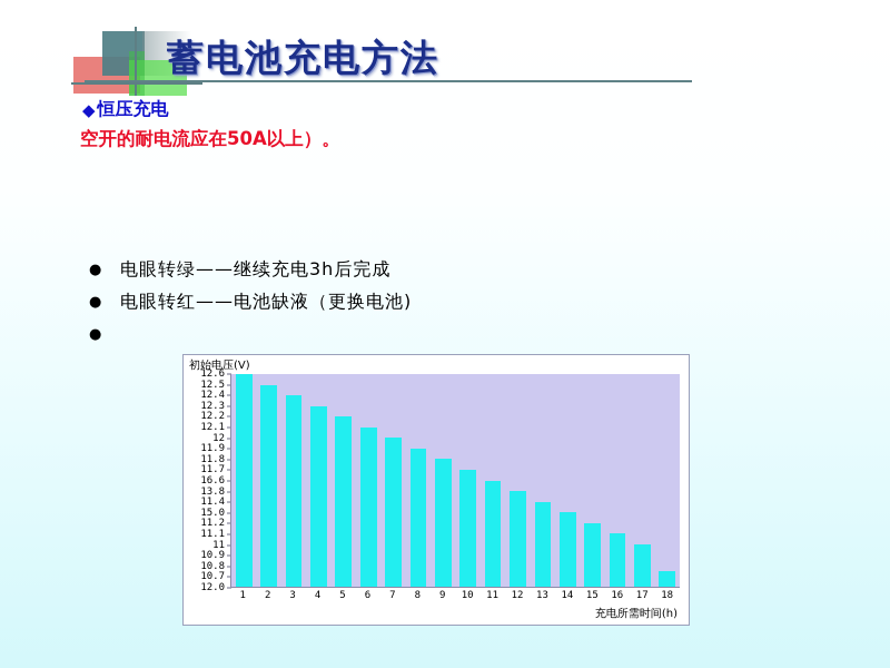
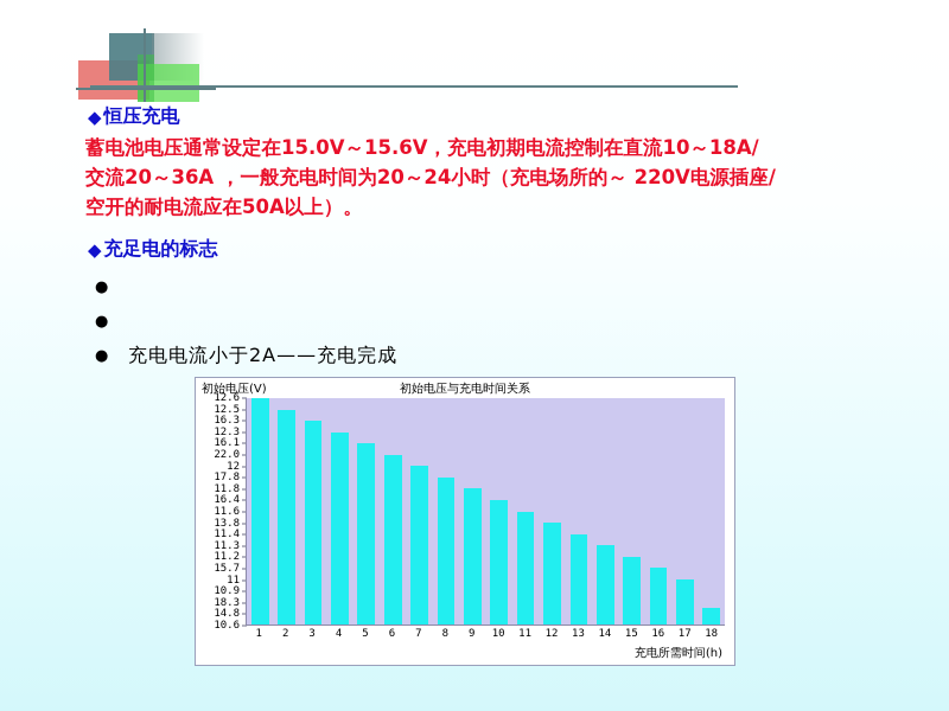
- 蓄电池充电方法
  ◆恒压充电
+ 蓄电池电压通常设定在15.0V～15.6V，充电初期电流控制在直流10～18A/
+ 交流20～36A ，一般充电时间为20～24小时（充电场所的～ 220V电源插座/
  空开的耐电流应在50A以上）。
+ ◆充足电的标志
  ●
- 电眼转绿——继续充电3h后完成
  ●
- 电眼转红——电池缺液（更换电池)
  ●
+ 充电电流小于2A——充电完成
  初始电压(V)
+ 初始电压与充电时间关系
  12.6
  12.5
- 12.4
+ 16.3
  12.3
- 12.2
+ 16.1
- 12.1
+ 22.0
  12
- 11.9
+ 17.8
  11.8
- 11.7
+ 16.4
- 16.6
+ 11.6
  13.8
  11.4
- 15.0
+ 11.3
  11.2
- 11.1
+ 15.7
  11
  10.9
- 10.8
+ 18.3
- 10.7
+ 14.8
- 12.0
+ 10.6
  1
  2
  3
  4
  5
  6
  7
  8
  9
  10
  11
  12
  13
  14
  15
  16
  17
  18
  充电所需时间(h)
